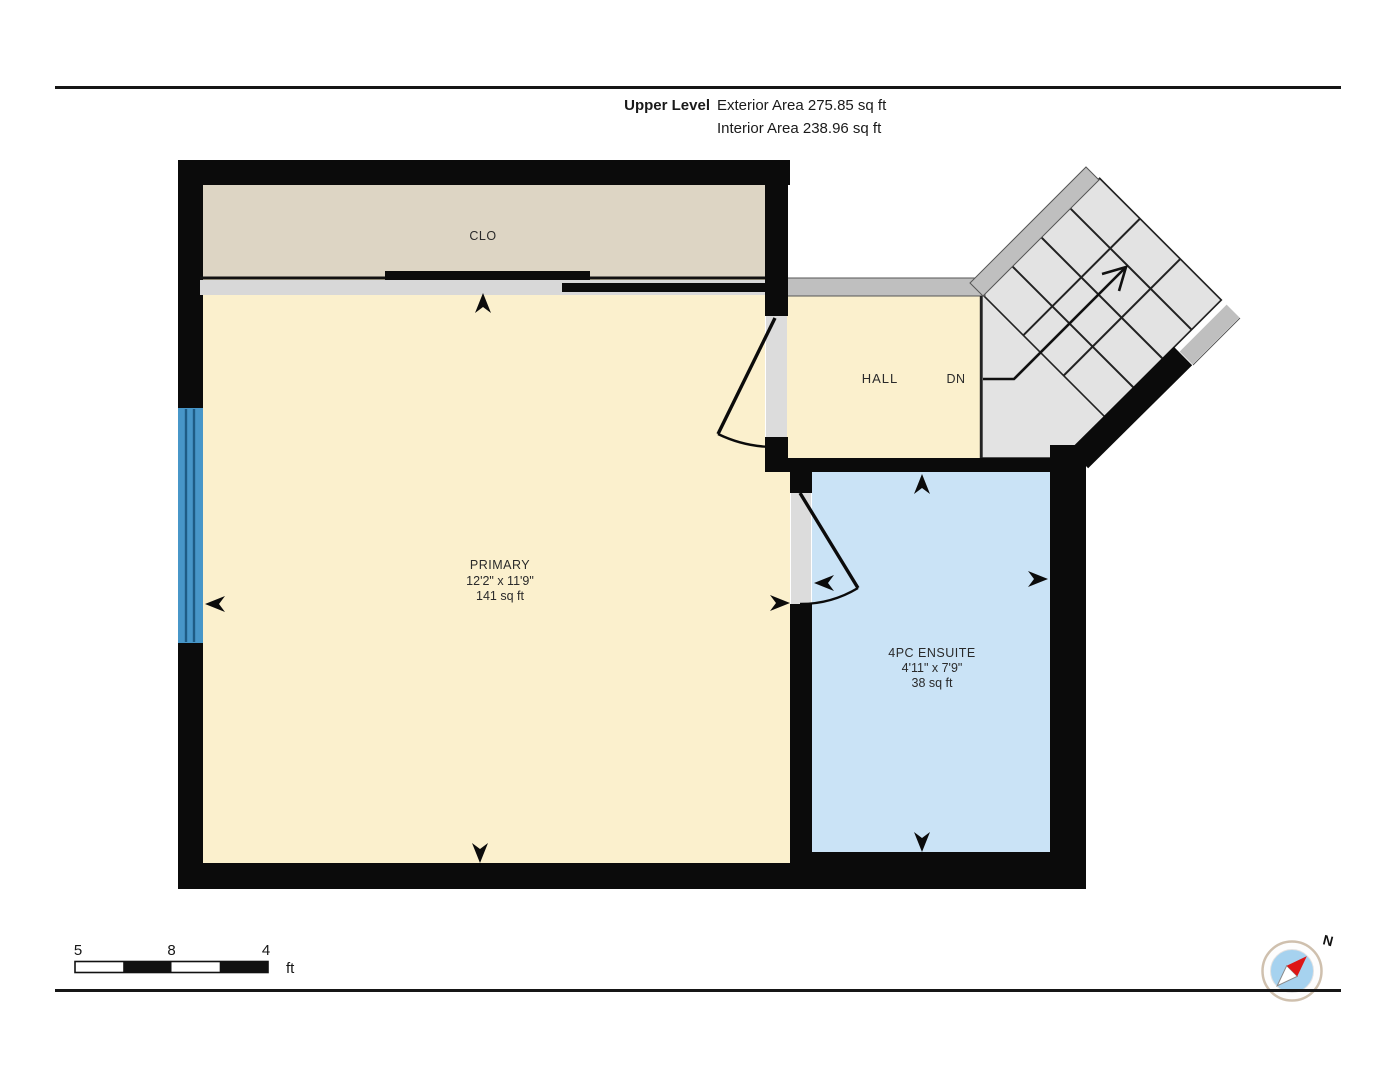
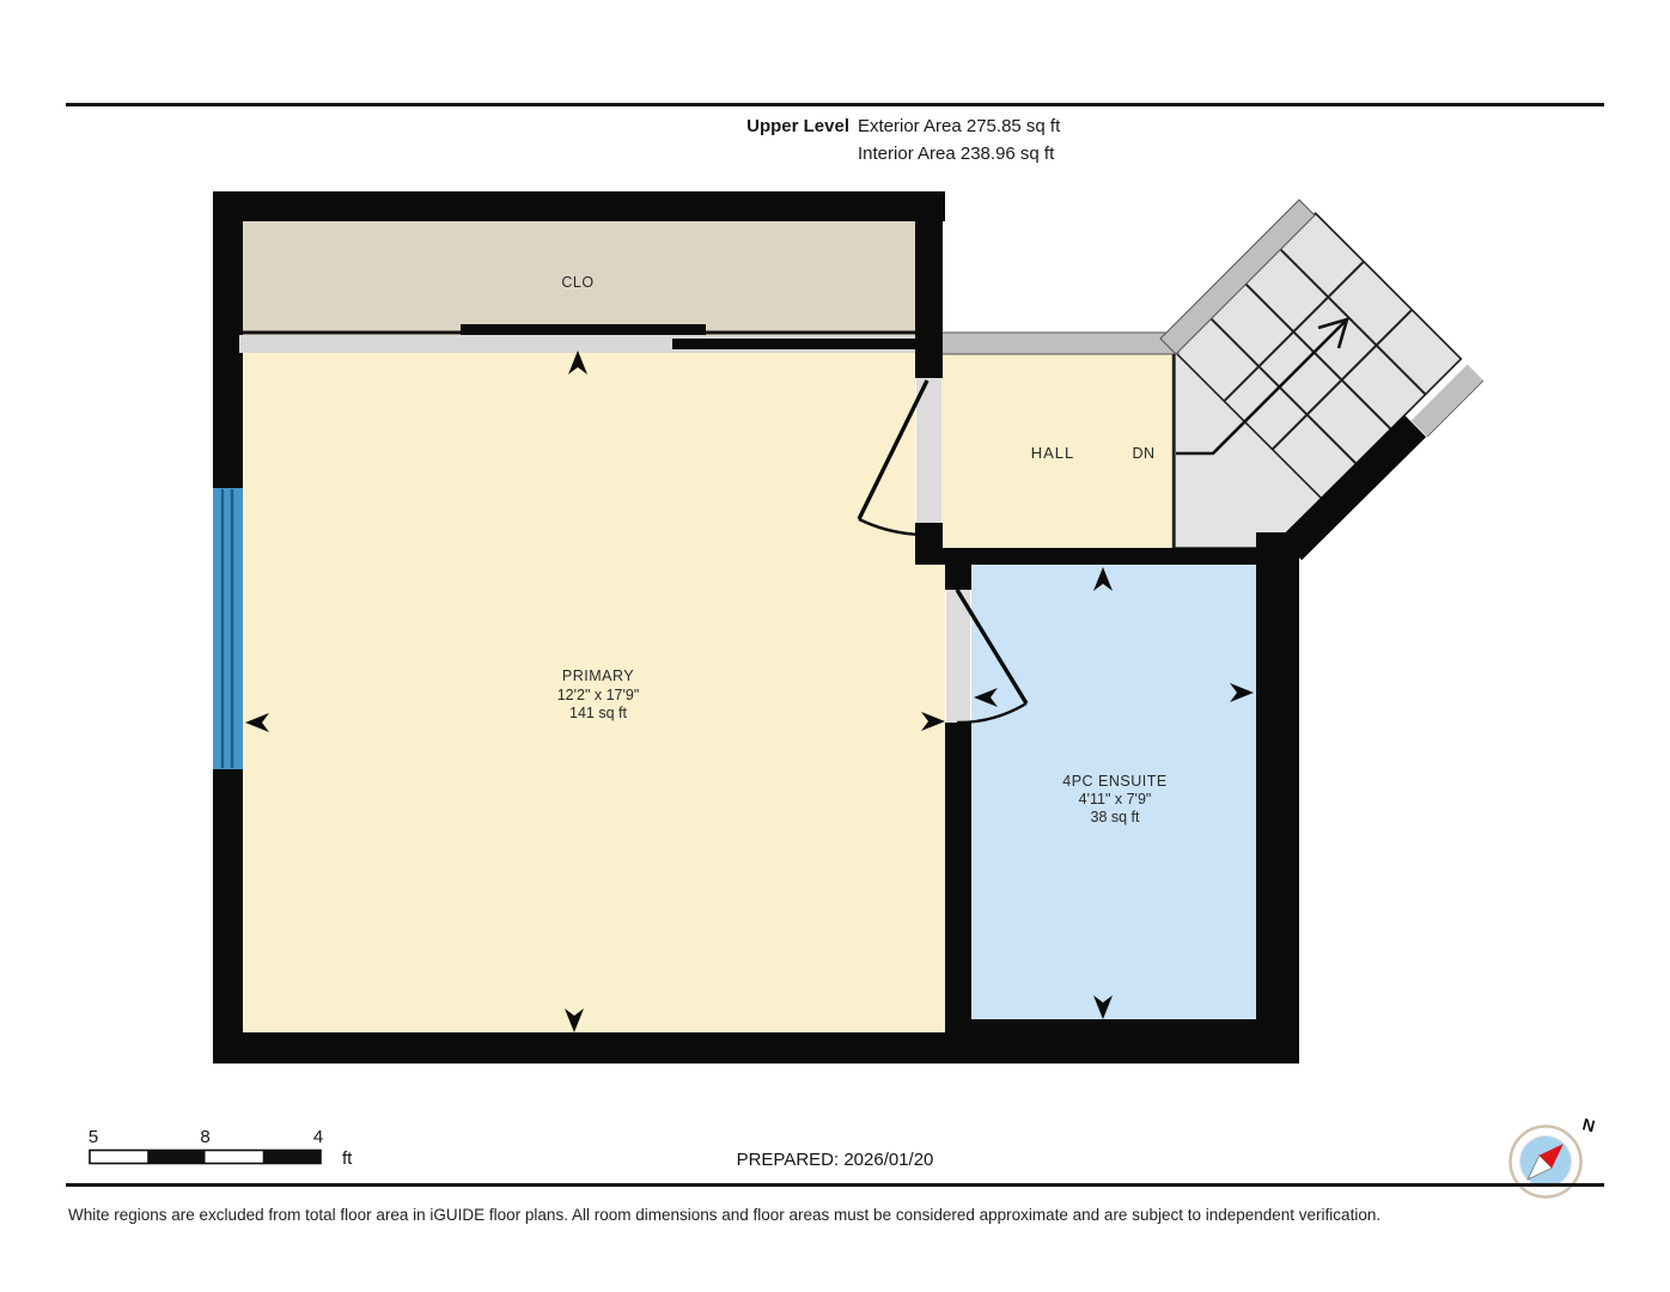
  Upper Level
  Exterior Area 275.85 sq ft
  Interior Area 238.96 sq ft
  CLO
  HALL
  DN
  PRIMARY
- 12'2" x 11'9"
+ 12'2" x 17'9"
  141 sq ft
  4PC ENSUITE
  4'11" x 7'9"
  38 sq ft
  5
  8
  4
  ft
+ PREPARED: 2026/01/20
+ White regions are excluded from total floor area in iGUIDE floor plans. All room dimensions and floor areas must be considered approximate and are subject to independent verification.
